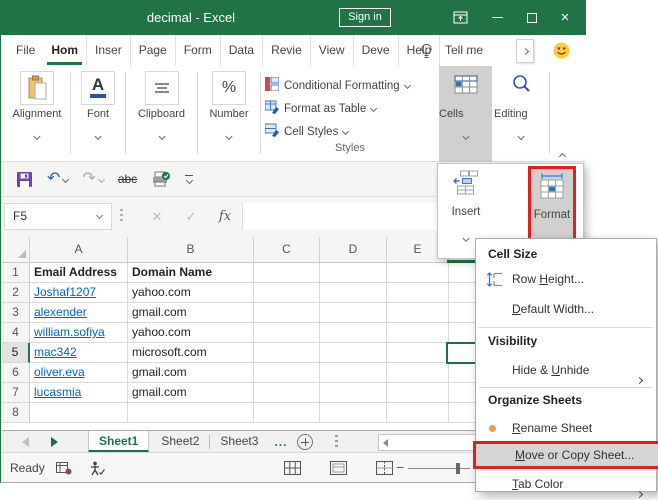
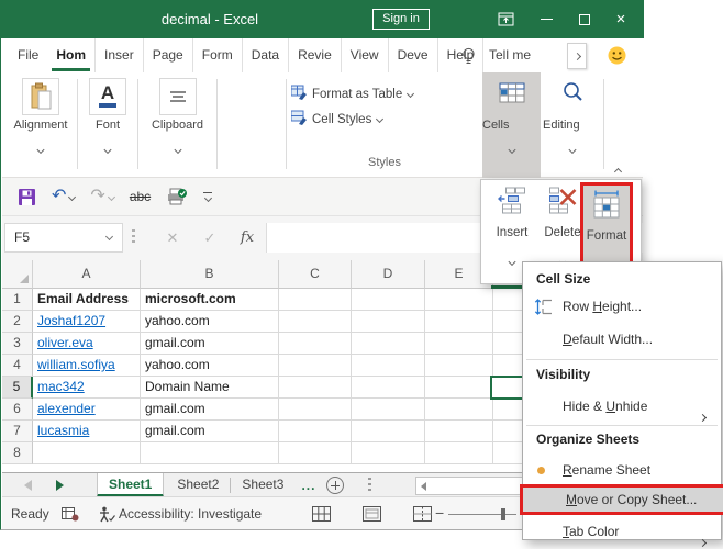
  decimal - Excel
  Sign in
  ×
  File
  Hom
  Inser
  Page
  Form
  Data
  Revie
  View
  Deve
  Help
  Tell me
  Alignment
  A
  Font
  Clipboard
- %
- Number
- Conditional Formatting
  Format as Table
  Cell Styles
  Styles
  Cells
  Editing
  ↶
  ↷
  abc
  F5
  ✕
  ✓
  fx
  A
  B
  C
  D
  E
  1
  Email Address
- Domain Name
+ microsoft.com
  2
  Joshaf1207
  yahoo.com
  3
- alexender
+ oliver.eva
  gmail.com
  4
  william.sofiya
  yahoo.com
  5
  mac342
- microsoft.com
+ Domain Name
  6
- oliver.eva
+ alexender
  gmail.com
  7
  lucasmia
  gmail.com
  8
  Sheet1
  Sheet2
  Sheet3
  ...
  Ready
+ Accessibility: Investigate
  −
  Insert
+ Delete
  Format
  Cell Size
  Row Height...
  Default Width...
  Visibility
  Hide & Unhide
  Organize Sheets
  Rename Sheet
  Move or Copy Sheet...
  Tab Color
